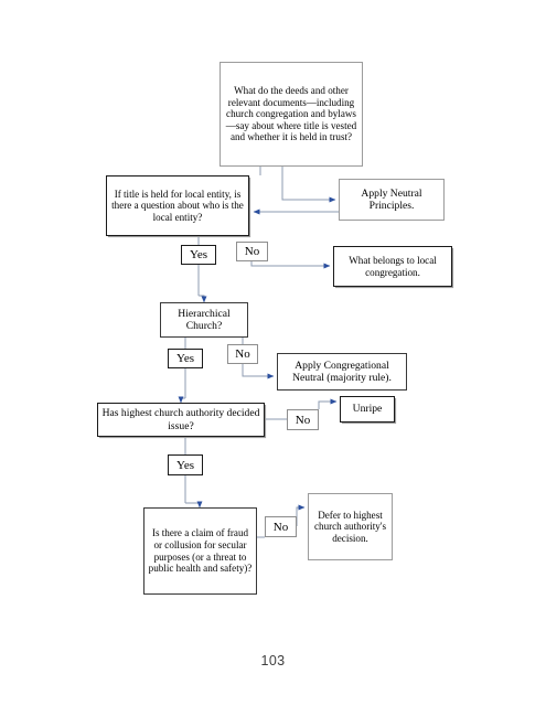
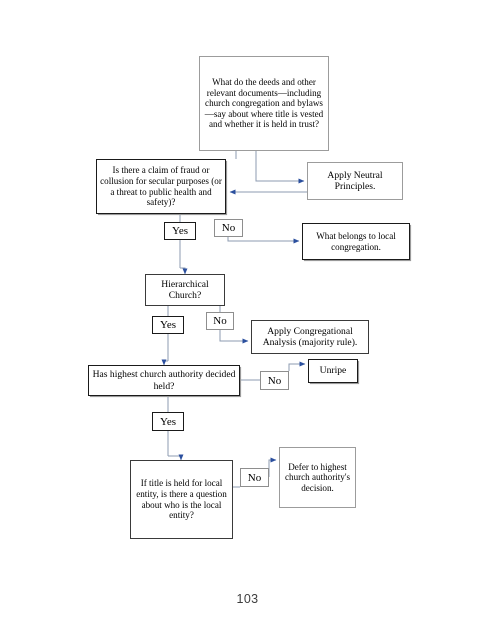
  What do the deeds and other relevant documents—including church congregation and bylaws—say about where title is vested and whether it is held in trust?
- If title is held for local entity, is there a question about who is the local entity?
+ Is there a claim of fraud or collusion for secular purposes (or a threat to public health and safety)?
  Apply Neutral Principles.
  What belongs to local congregation.
  Hierarchical Church?
- Apply Congregational Neutral (majority rule).
+ Apply Congregational Analysis (majority rule).
- Has highest church authority decided issue?
+ Has highest church authority decided held?
  Unripe
- Is there a claim of fraud or collusion for secular purposes (or a threat to public health and safety)?
+ If title is held for local entity, is there a question about who is the local entity?
  Defer to highest church authority's decision.
  Yes
  No
  Yes
  No
  No
  Yes
  No
  103
